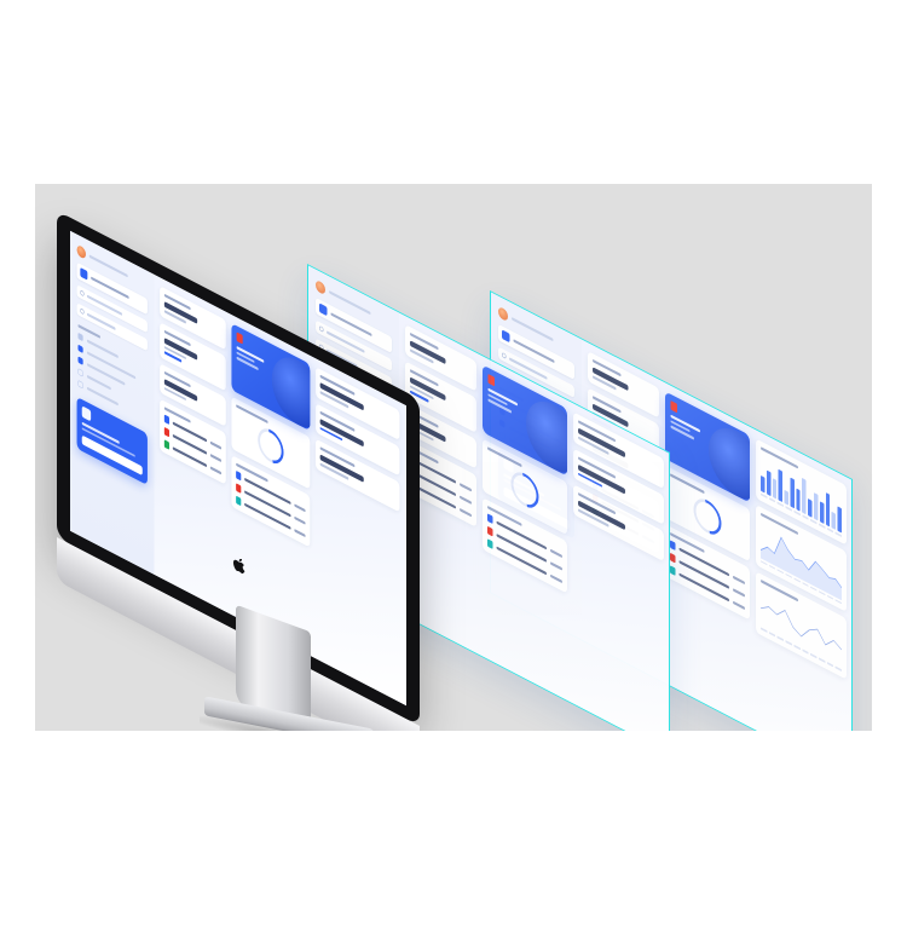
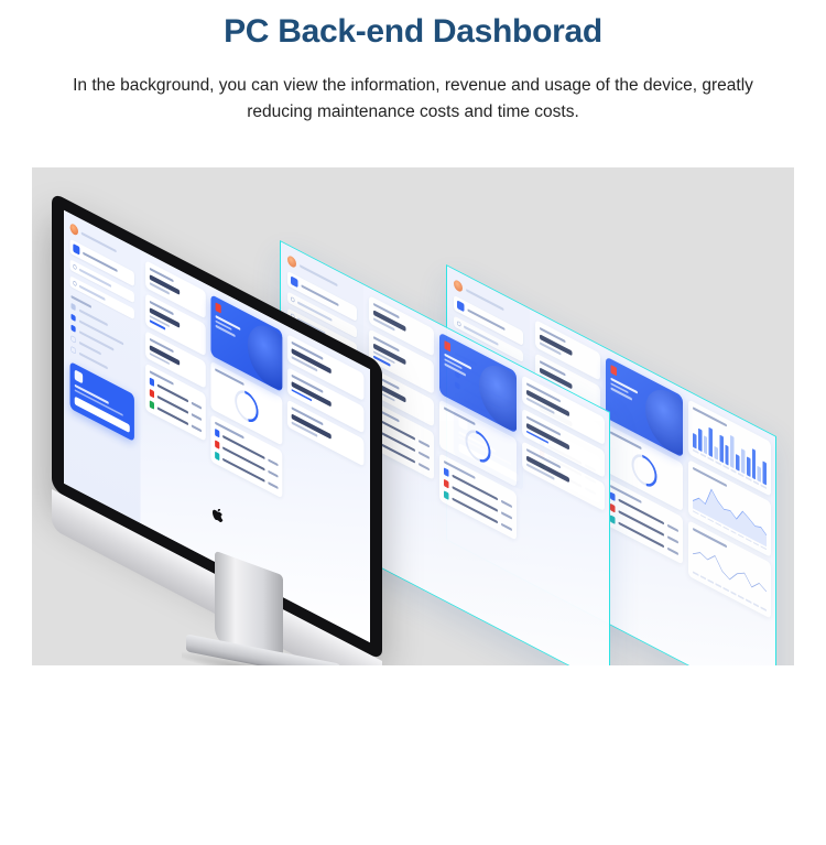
+ PC Back-end Dashborad
+ In the background, you can view the information, revenue and usage of the device, greatly reducing maintenance costs and time costs.
